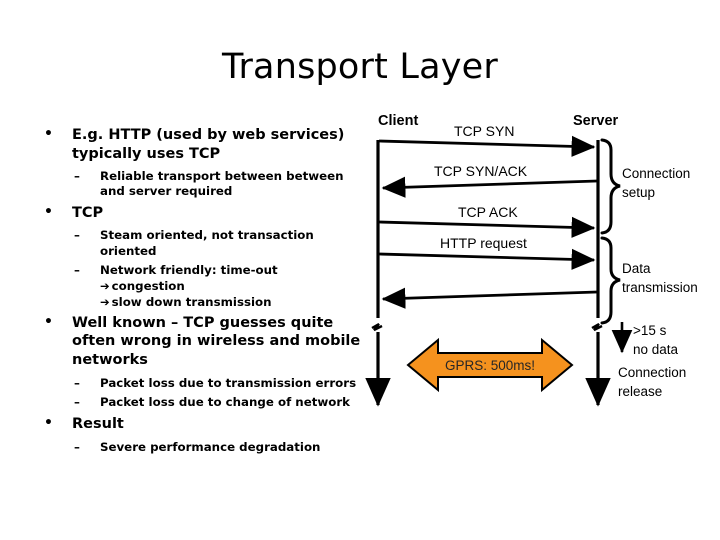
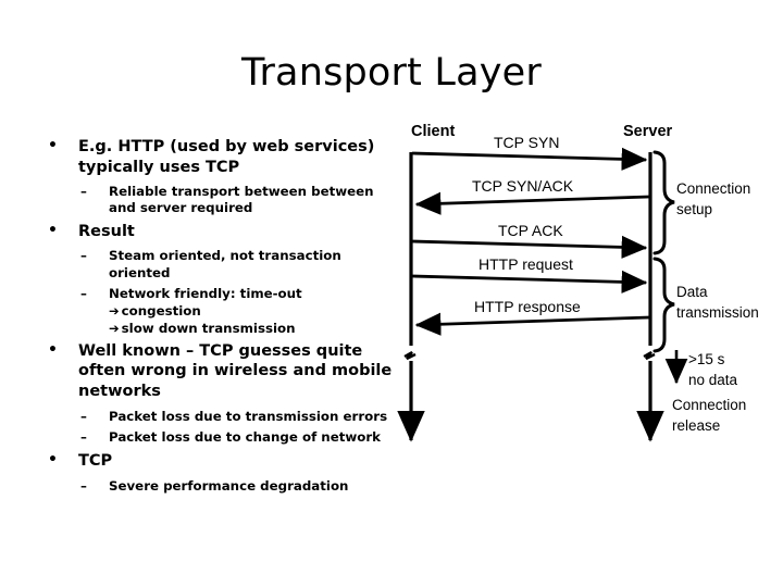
  Transport Layer
  •
  E.g. HTTP (used by web services) typically uses TCP
  –
  Reliable transport between between and server required
  •
- TCP
+ Result
  –
  Steam oriented, not transaction oriented
  –
  Network friendly: time-out
  ➔ congestion
  ➔ slow down transmission
  •
  Well known – TCP guesses quite often wrong in wireless and mobile networks
  –
  Packet loss due to transmission errors
  –
  Packet loss due to change of network
  •
- Result
+ TCP
  –
  Severe performance degradation
  Client
  Server
  TCP SYN
  TCP SYN/ACK
  TCP ACK
  HTTP request
+ HTTP response
  Connection
  setup
  Data
  transmission
  >15 s
  no data
  Connection
  release
- GPRS: 500ms!
